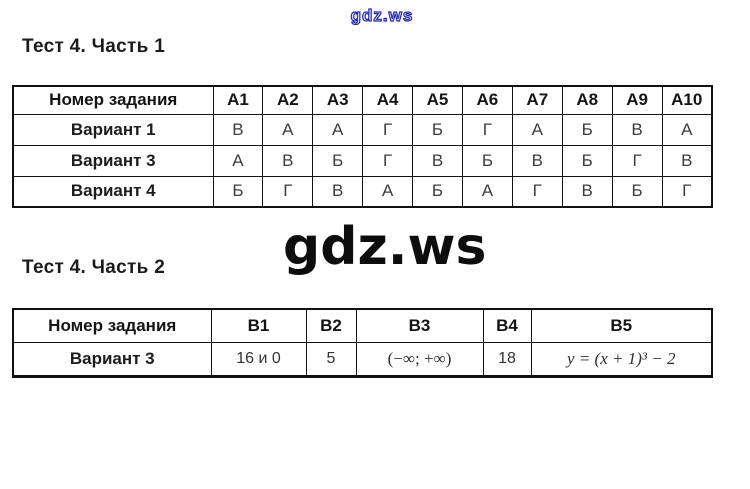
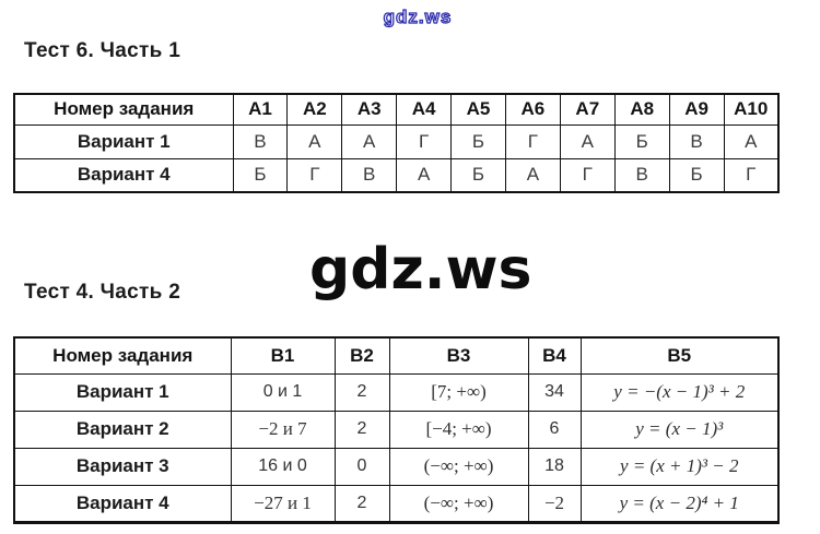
  gdz.ws
- Тест 4. Часть 1
+ Тест 6. Часть 1
  Номер задания	А1	А2	А3	А4	А5	А6	А7	А8	А9	А10
  Вариант 1	В	А	А	Г	Б	Г	А	Б	В	А
- Вариант 3	А	В	Б	Г	В	Б	В	Б	Г	В
  Вариант 4	Б	Г	В	А	Б	А	Г	В	Б	Г
  gdz.ws
  Тест 4. Часть 2
  Номер задания	В1	В2	В3	В4	В5
+ Вариант 1	0 и 1	2	[7; +∞)	34	y = −(x − 1)³ + 2
+ Вариант 2	−2 и 7	2	[−4; +∞)	6	y = (x − 1)³
- Вариант 3	16 и 0	5	(−∞; +∞)	18	y = (x + 1)³ − 2
+ Вариант 3	16 и 0	0	(−∞; +∞)	18	y = (x + 1)³ − 2
+ Вариант 4	−27 и 1	2	(−∞; +∞)	−2	y = (x − 2)⁴ + 1
